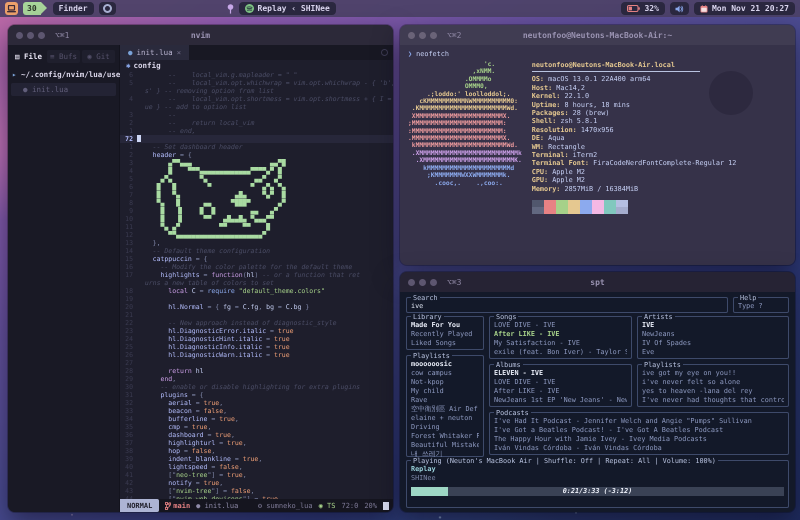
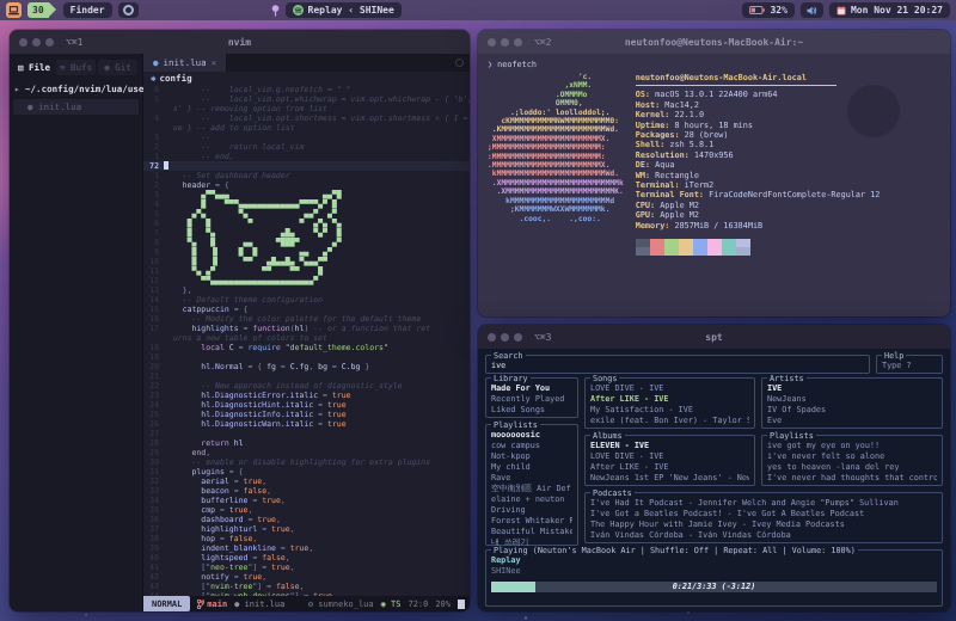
  30
  Finder
  Replay ‹ SHINee
  32%
  Mon Nov 21 20:27
  ⌥⌘1
  nvim
  ▤ File
  ≡ Bufs
  ◉ Git
  ▸ ~/.config/nvim/lua/use
  ● init.lua
  ●
  init.lua
  ×
  ✱
  config
- -- local_vim.g.mapleader = " "
+ -- local_vim.g.neofetch = " "
  5
  -- local_vim.opt.whichwrap = vim.opt.whichwrap - { 'b'
  s' } -- removing option from list
  4
  -- local_vim.opt.shortmess = vim.opt.shortmess + { I =
  ue } -- add to option list
  3
  --
  2
  -- return local_vim
  1
  -- end,
  72
  1
  -- Set dashboard header
  2
  header = {
  3
  ▄▀▀▄▄▄ ▄▄▀█
  4
  █ ▀▀▀▄▄▄▄▄▄▄▄▄▄▄▄▄▀▀▀▀▄▀ █
  5
  ▄▀▄ ▀▄ ▄▄▀ ▄▀
  █ █ ▀ ▀ ▄▀▄ ▀▄
  █ ▀▄ ▄█▄ ▀▄▀ █
  8
  ▀▄ █ ▄▄ ▀███▀ ▄▀
  █ ▐▌ █ █ ▄▄ ▄▀
  10
  █ ▐▌ ▀▀ ▄█▄▄█▄ ▀▄▄▄▀▀
  11
  ▀▄ ▄▀ ▀▀ ▀▀ █
  12
  ▀▀▄▄▄▄▄▄▄▄▄▄▄▄▄▄▄▄▄▄▄▄▄▄▀
  13
  },
  14
  -- Default theme configuration
  15
  catppuccin = {
  16
  -- Modify the color palette for the default theme
  17
  highlights = function(hl) -- or a function that ret
  urns a new table of colors to set
  18
  local C = require "default_theme.colors"
  19
  20
  hl.Normal = { fg = C.fg, bg = C.bg }
  21
  22
  -- New approach instead of diagnostic_style
  23
  hl.DiagnosticError.italic = true
  24
  hl.DiagnosticHint.italic = true
  25
  hl.DiagnosticInfo.italic = true
  26
  hl.DiagnosticWarn.italic = true
  27
  28
  return hl
  29
  end,
  30
  -- enable or disable highlighting for extra plugins
  31
  plugins = {
  32
  aerial = true,
  33
  beacon = false,
  34
  bufferline = true,
  35
  cmp = true,
  36
  dashboard = true,
  37
  highlighturl = true,
  38
  hop = false,
  39
  indent_blankline = true,
  40
  lightspeed = false,
  41
  ["neo-tree"] = true,
  42
  notify = true,
  43
  ["nvim-tree"] = false,
  NORMAL
  main
  ● init.lua
  ⚙ sumneko_lua
  ◉ TS
  72:0
  20%
  ⌥⌘2
  neutonfoo@Neutons-MacBook-Air:~
  ❯ neofetch
  neutonfoo@Neutons-MacBook-Air.local
  OS: macOS 13.0.1 22A400 arm64
  Host: Mac14,2
  Kernel: 22.1.0
  Uptime: 8 hours, 18 mins
  Packages: 28 (brew)
  Shell: zsh 5.8.1
  Resolution: 1470x956
  DE: Aqua
  WM: Rectangle
  Terminal: iTerm2
  Terminal Font: FiraCodeNerdFontComplete-Regular 12
  CPU: Apple M2
  GPU: Apple M2
  Memory: 2857MiB / 16384MiB
  ⌥⌘3
  spt
  Search
  ive
  Help
  Type ?
  Library
  Made For You
  Recently Played
  Liked Songs
  Playlists
  moooooosic
  cow campus
  Not-kpop
  My child
  Rave
  空中衛別區 Air Def
  elaine + neuton
  Driving
  Forest Whitaker R
  Beautiful Mistake
  내 쓰레기
  Songs
  LOVE DIVE - IVE
  After LIKE - IVE
  My Satisfaction - IVE
  exile (feat. Bon Iver) - Taylor S
  Artists
  IVE
  NewJeans
  IV Of Spades
  Eve
  Albums
  ELEVEN - IVE
  LOVE DIVE - IVE
  After LIKE - IVE
  NewJeans 1st EP 'New Jeans' - New
  Playlists
  ive got my eye on you!!
  i've never felt so alone
  yes to heaven -lana del rey
  I've never had thoughts that contro
  Podcasts
  I've Had It Podcast - Jennifer Welch and Angie "Pumps" Sullivan
  I've Got a Beatles Podcast! - I've Got A Beatles Podcast
  The Happy Hour with Jamie Ivey - Ivey Media Podcasts
  Iván Vindas Córdoba - Iván Vindas Córdoba
  Playing (Neuton's MacBook Air | Shuffle: Off | Repeat: All | Volume: 100%)
  Replay
  SHINee
  0:21/3:33 (-3:12)
